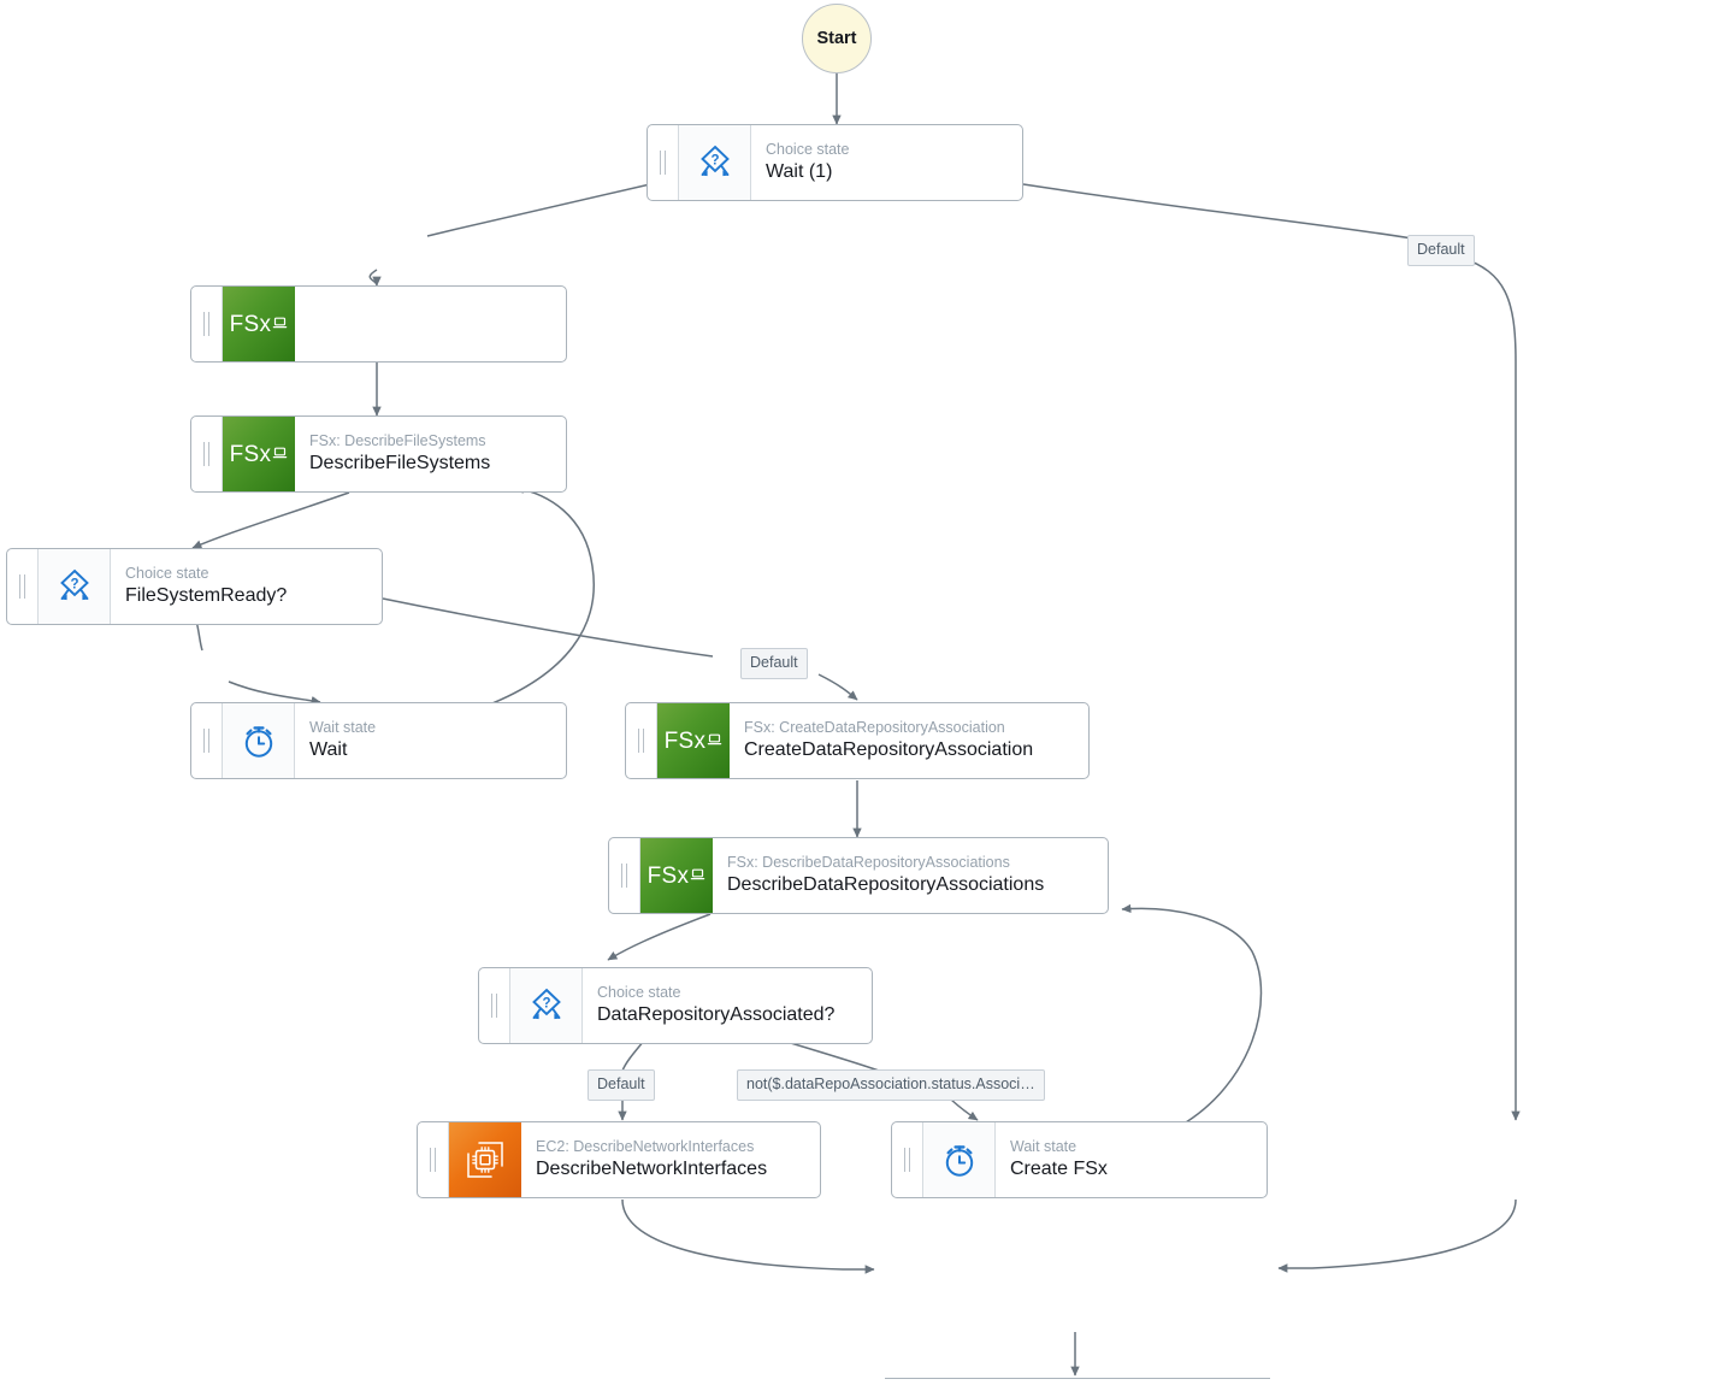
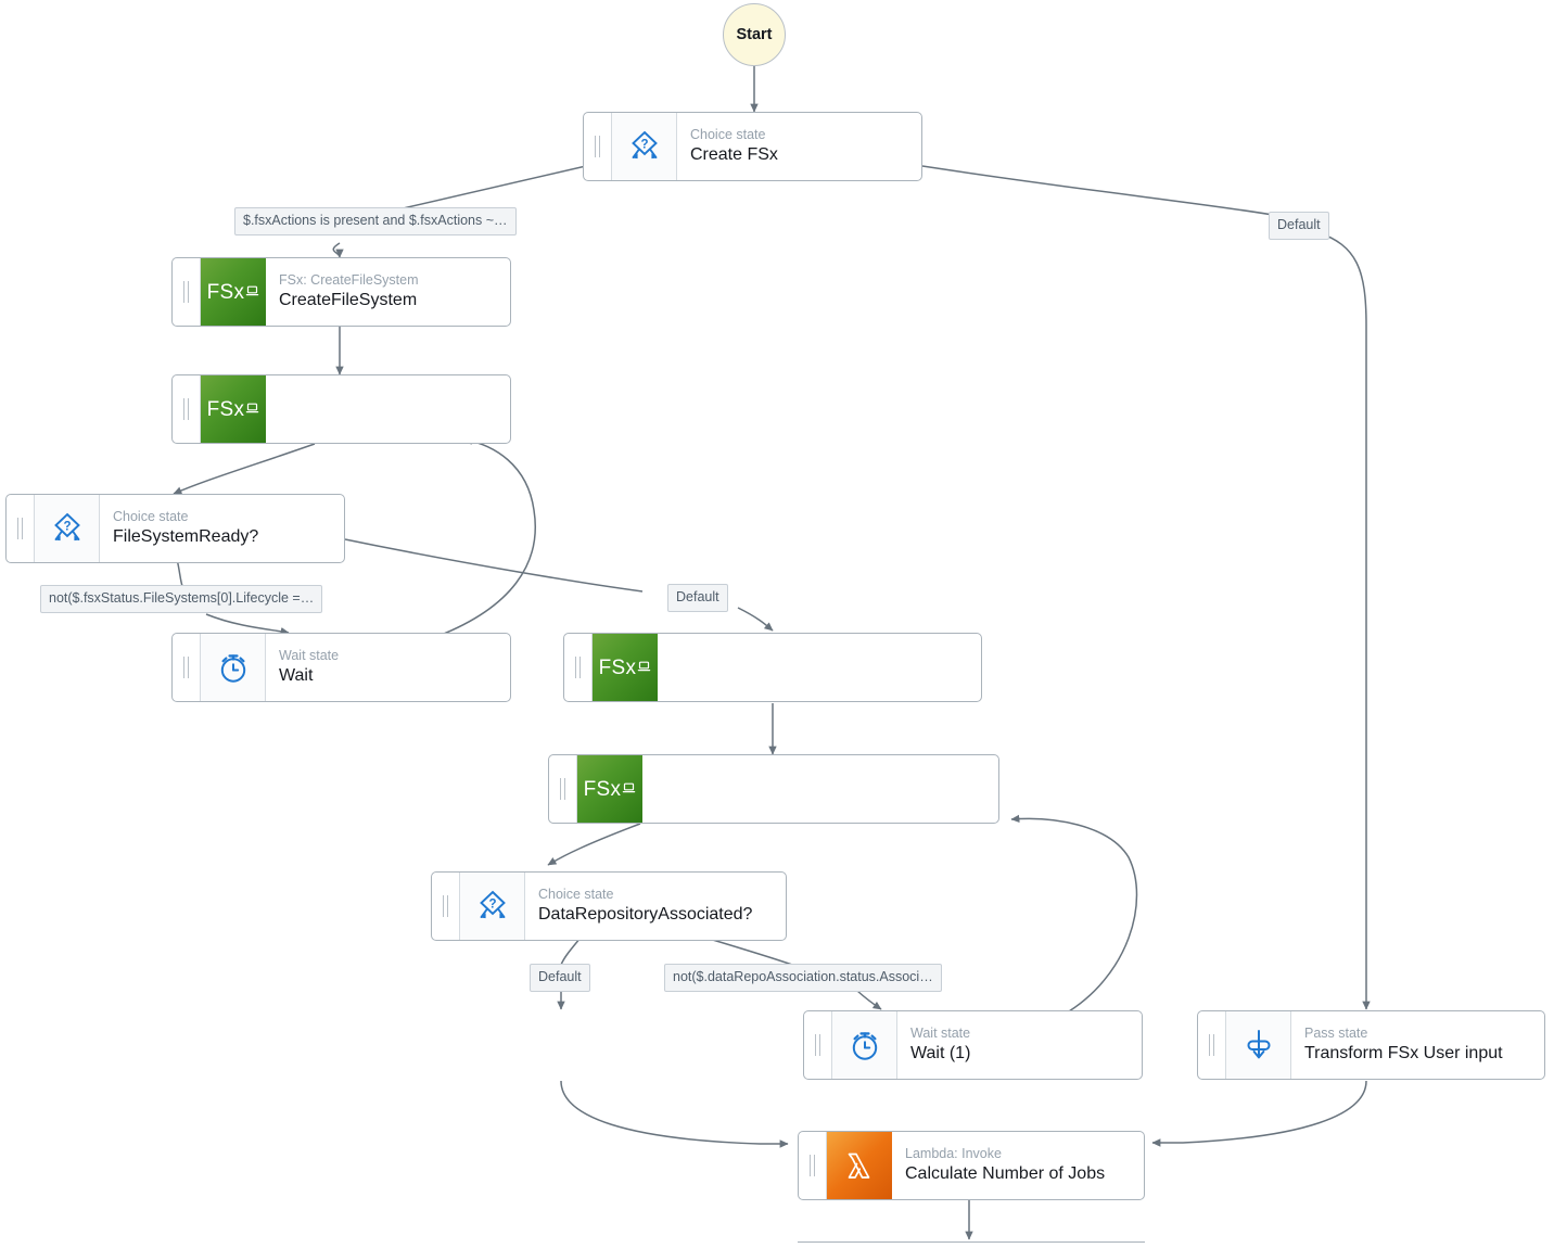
  Start
  ?
  Choice state
- Wait (1)
+ Create FSx
  FSx
+ FSx: CreateFileSystem
+ CreateFileSystem
  FSx
- FSx: DescribeFileSystems
- DescribeFileSystems
  ?
  Choice state
  FileSystemReady?
  Wait state
  Wait
  FSx
- FSx: CreateDataRepositoryAssociation
- CreateDataRepositoryAssociation
  FSx
- FSx: DescribeDataRepositoryAssociations
- DescribeDataRepositoryAssociations
  ?
  Choice state
  DataRepositoryAssociated?
- EC2: DescribeNetworkInterfaces
- DescribeNetworkInterfaces
  Wait state
- Create FSx
+ Wait (1)
+ Pass state
+ Transform FSx User input
+ Lambda: Invoke
+ Calculate Number of Jobs
+ $.fsxActions is present and $.fsxActions ~…
  Default
+ not($.fsxStatus.FileSystems[0].Lifecycle =…
  Default
  Default
  not($.dataRepoAssociation.status.Associ…
